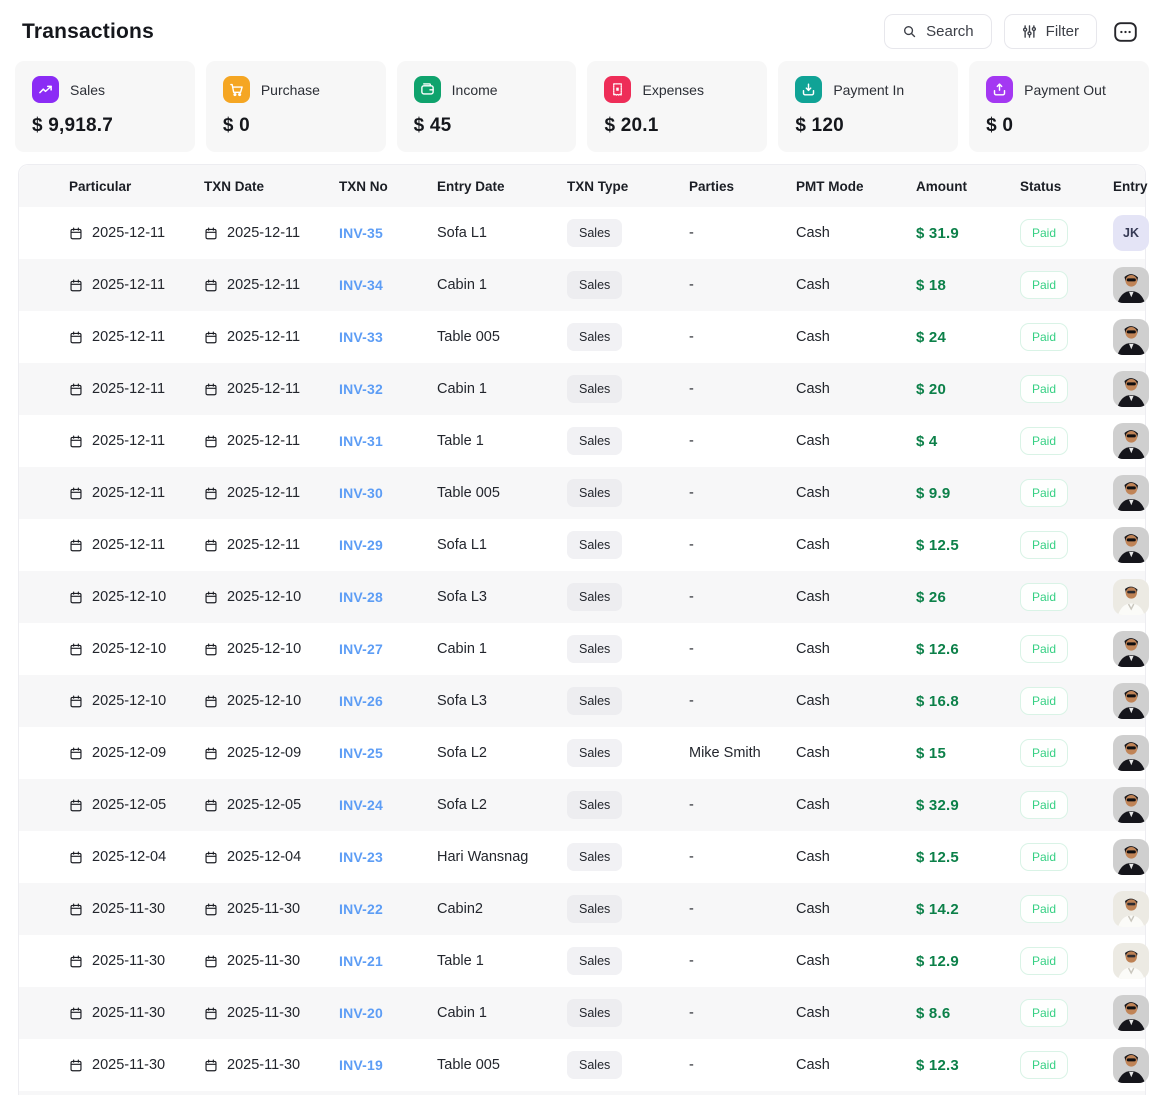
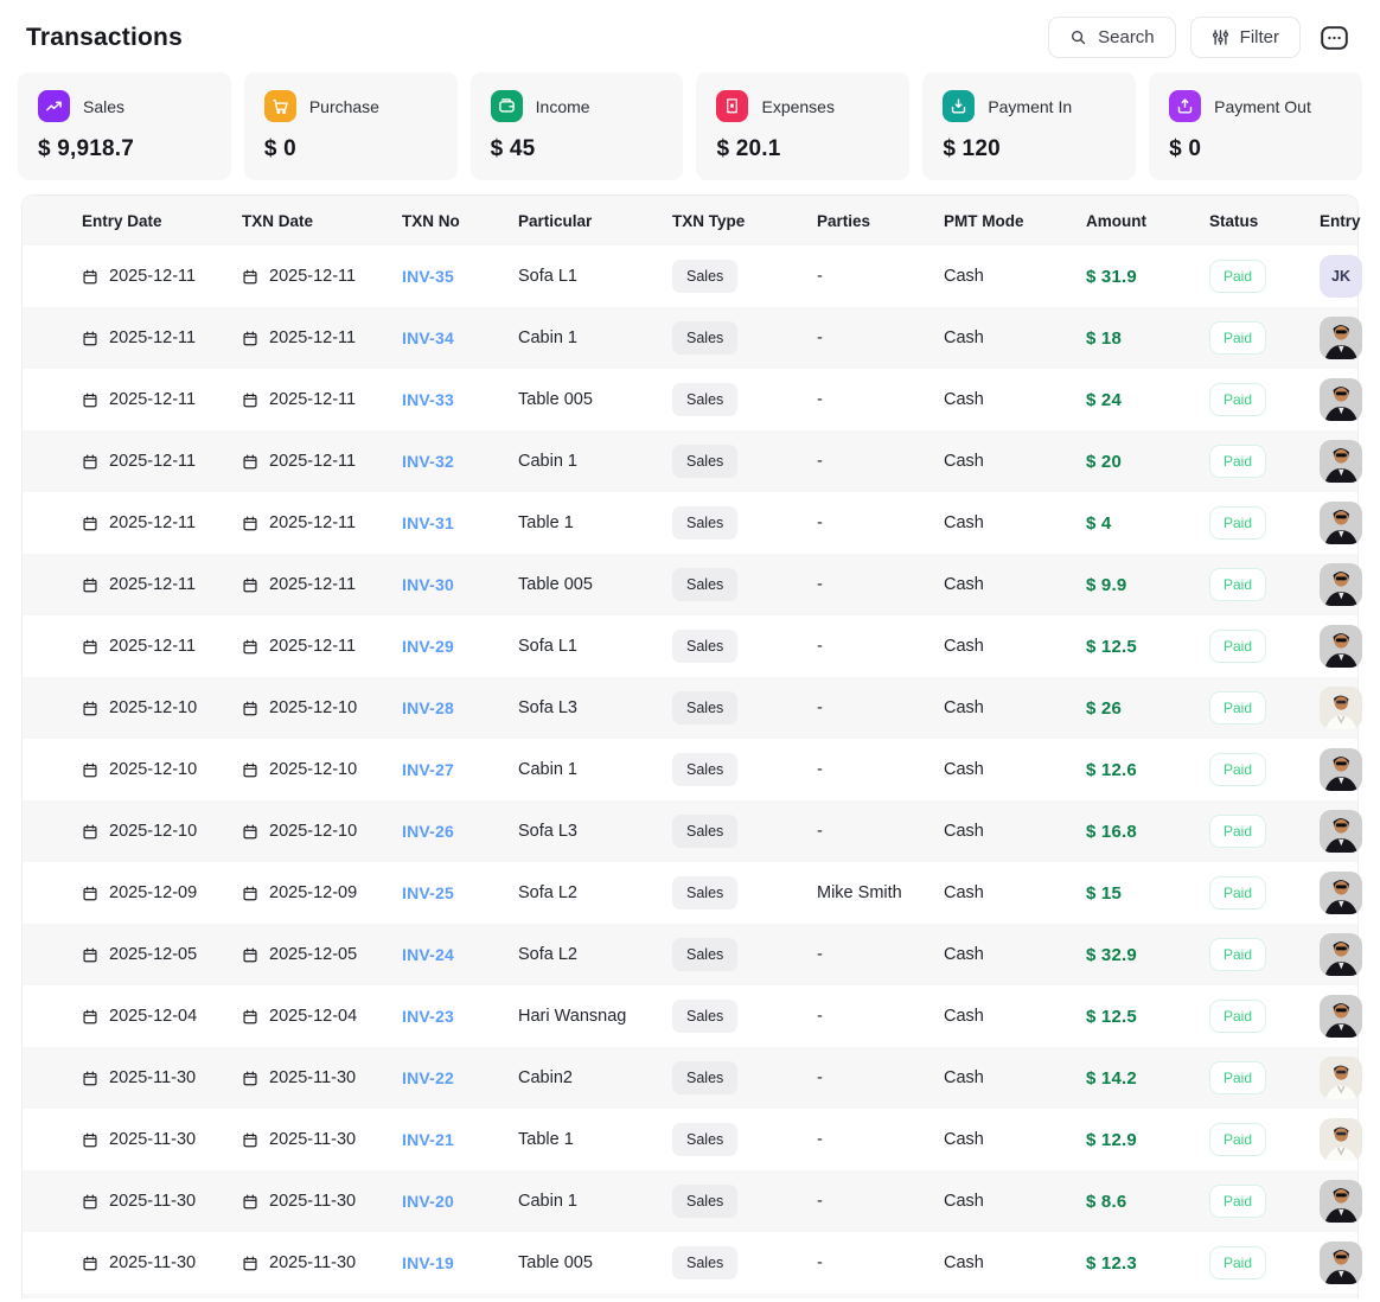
  Transactions
  Search
  Filter
  Sales
  $ 9,918.7
  Purchase
  $ 0
  Income
  $ 45
  Expenses
  $ 20.1
  Payment In
  $ 120
  Payment Out
  $ 0
- Particular
+ Entry Date
  TXN Date
  TXN No
- Entry Date
+ Particular
  TXN Type
  Parties
  PMT Mode
  Amount
  Status
  Entry
  2025-12-11
  2025-12-11
  INV-35
  Sofa L1
  Sales
  -
  Cash
  $ 31.9
  Paid
  JK
  2025-12-11
  2025-12-11
  INV-34
  Cabin 1
  Sales
  -
  Cash
  $ 18
  Paid
  2025-12-11
  2025-12-11
  INV-33
  Table 005
  Sales
  -
  Cash
  $ 24
  Paid
  2025-12-11
  2025-12-11
  INV-32
  Cabin 1
  Sales
  -
  Cash
  $ 20
  Paid
  2025-12-11
  2025-12-11
  INV-31
  Table 1
  Sales
  -
  Cash
  $ 4
  Paid
  2025-12-11
  2025-12-11
  INV-30
  Table 005
  Sales
  -
  Cash
  $ 9.9
  Paid
  2025-12-11
  2025-12-11
  INV-29
  Sofa L1
  Sales
  -
  Cash
  $ 12.5
  Paid
  2025-12-10
  2025-12-10
  INV-28
  Sofa L3
  Sales
  -
  Cash
  $ 26
  Paid
  2025-12-10
  2025-12-10
  INV-27
  Cabin 1
  Sales
  -
  Cash
  $ 12.6
  Paid
  2025-12-10
  2025-12-10
  INV-26
  Sofa L3
  Sales
  -
  Cash
  $ 16.8
  Paid
  2025-12-09
  2025-12-09
  INV-25
  Sofa L2
  Sales
  Mike Smith
  Cash
  $ 15
  Paid
  2025-12-05
  2025-12-05
  INV-24
  Sofa L2
  Sales
  -
  Cash
  $ 32.9
  Paid
  2025-12-04
  2025-12-04
  INV-23
  Hari Wansnag
  Sales
  -
  Cash
  $ 12.5
  Paid
  2025-11-30
  2025-11-30
  INV-22
  Cabin2
  Sales
  -
  Cash
  $ 14.2
  Paid
  2025-11-30
  2025-11-30
  INV-21
  Table 1
  Sales
  -
  Cash
  $ 12.9
  Paid
  2025-11-30
  2025-11-30
  INV-20
  Cabin 1
  Sales
  -
  Cash
  $ 8.6
  Paid
  2025-11-30
  2025-11-30
  INV-19
  Table 005
  Sales
  -
  Cash
  $ 12.3
  Paid
